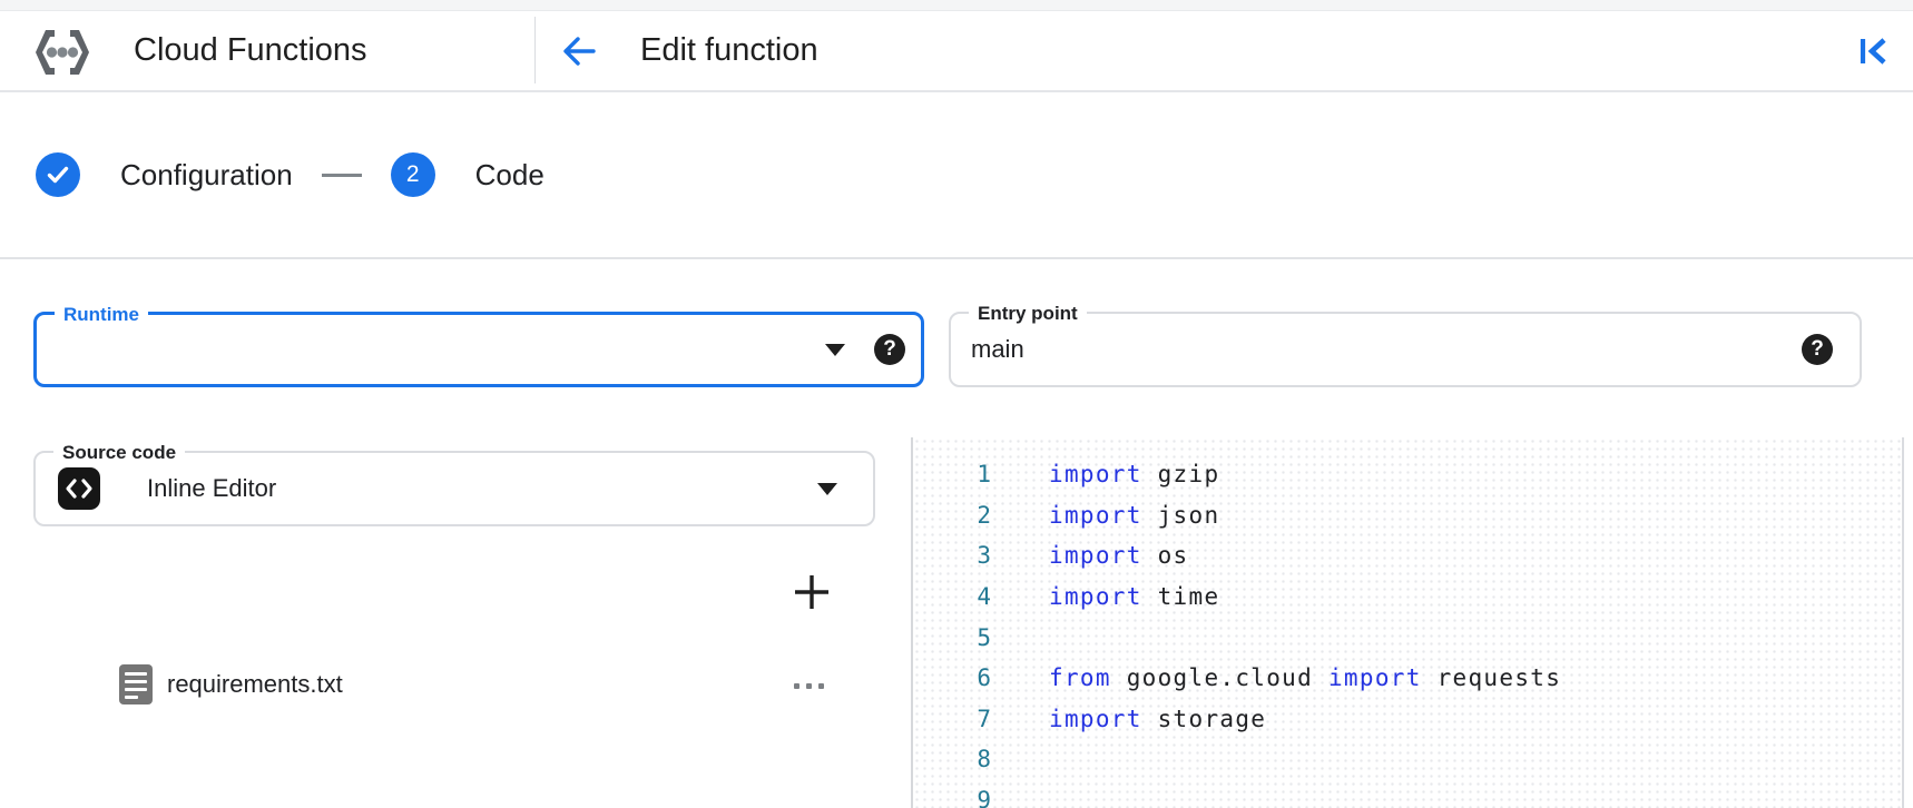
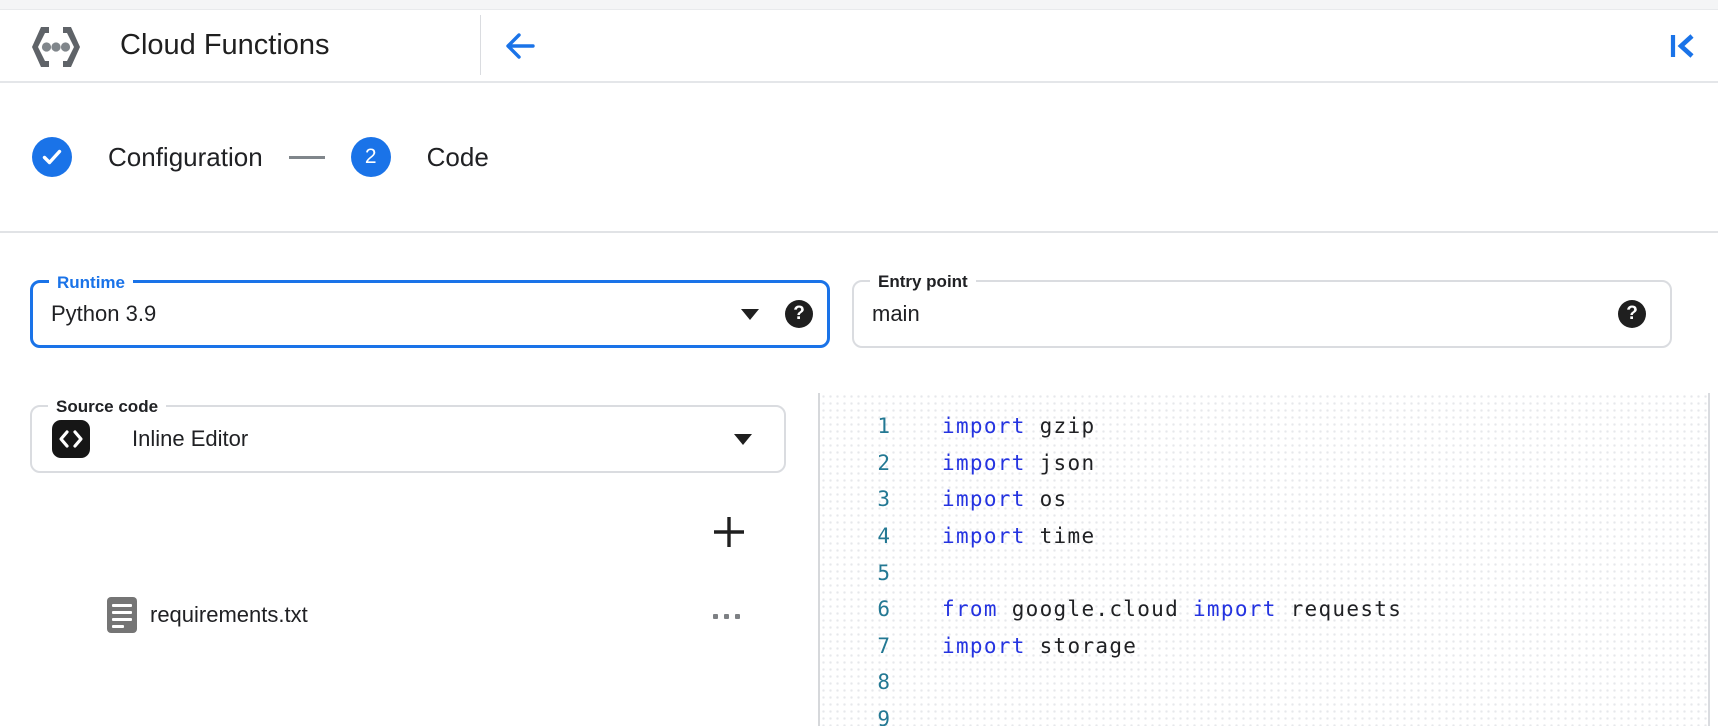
  Cloud Functions
- Edit function
  Configuration
  2
  Code
  Runtime
+ Python 3.9
  ?
  Entry point
  main
  ?
  Source code
  Inline Editor
  requirements.txt
  1
  import gzip
  2
  import json
  3
  import os
  4
  import time
  5
  6
  from google.cloud import requests
  7
  import storage
  8
  9
